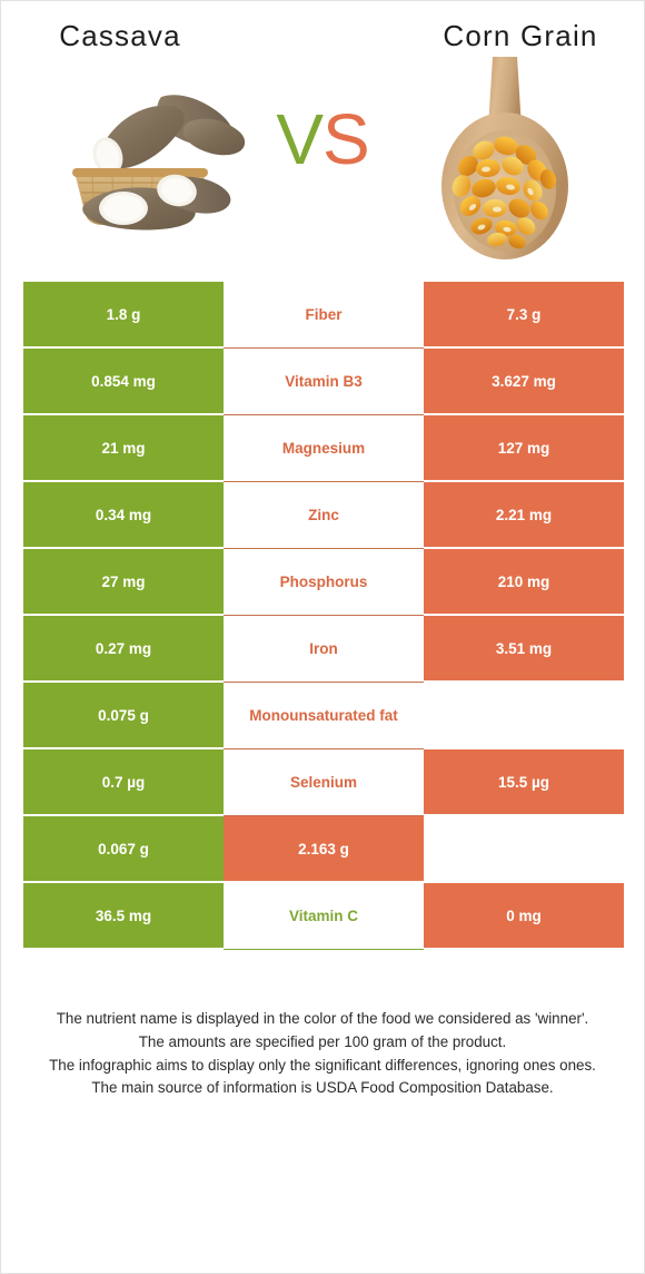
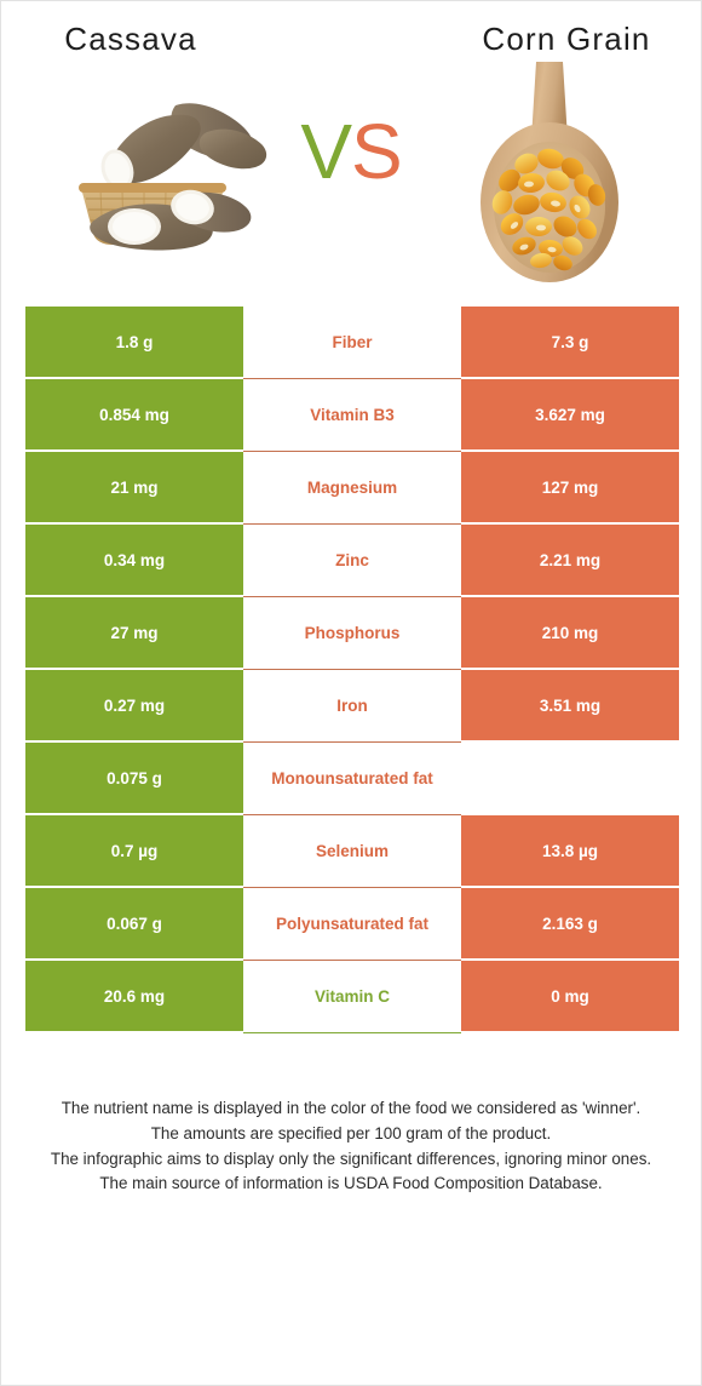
  Cassava
  Corn Grain
  VS
  1.8 g
  Fiber
  7.3 g
  0.854 mg
  Vitamin B3
  3.627 mg
  21 mg
  Magnesium
  127 mg
  0.34 mg
  Zinc
  2.21 mg
  27 mg
  Phosphorus
  210 mg
  0.27 mg
  Iron
  3.51 mg
  0.075 g
  Monounsaturated fat
  0.7 µg
  Selenium
- 15.5 µg
+ 13.8 µg
  0.067 g
+ Polyunsaturated fat
  2.163 g
- 36.5 mg
+ 20.6 mg
  Vitamin C
  0 mg
  The nutrient name is displayed in the color of the food we considered as 'winner'.
  The amounts are specified per 100 gram of the product.
- The infographic aims to display only the significant differences, ignoring ones ones.
+ The infographic aims to display only the significant differences, ignoring minor ones.
  The main source of information is USDA Food Composition Database.
